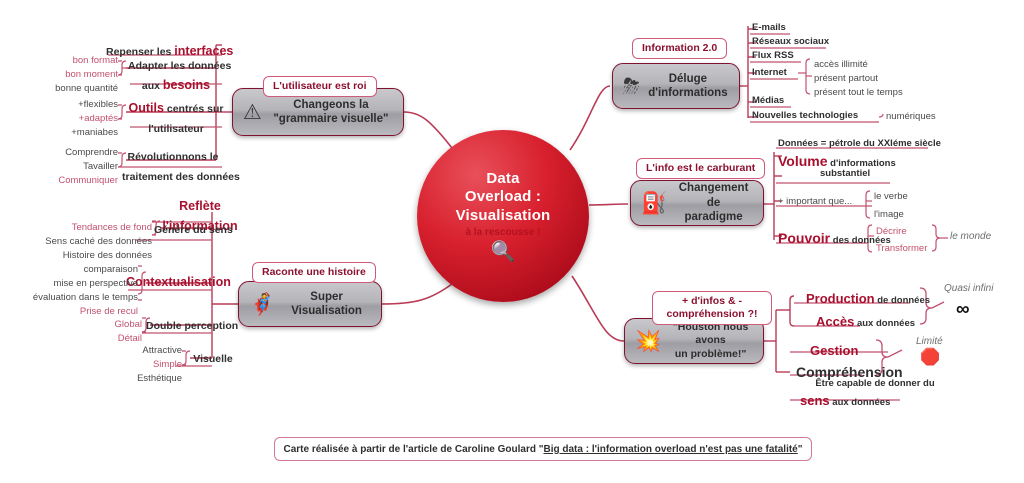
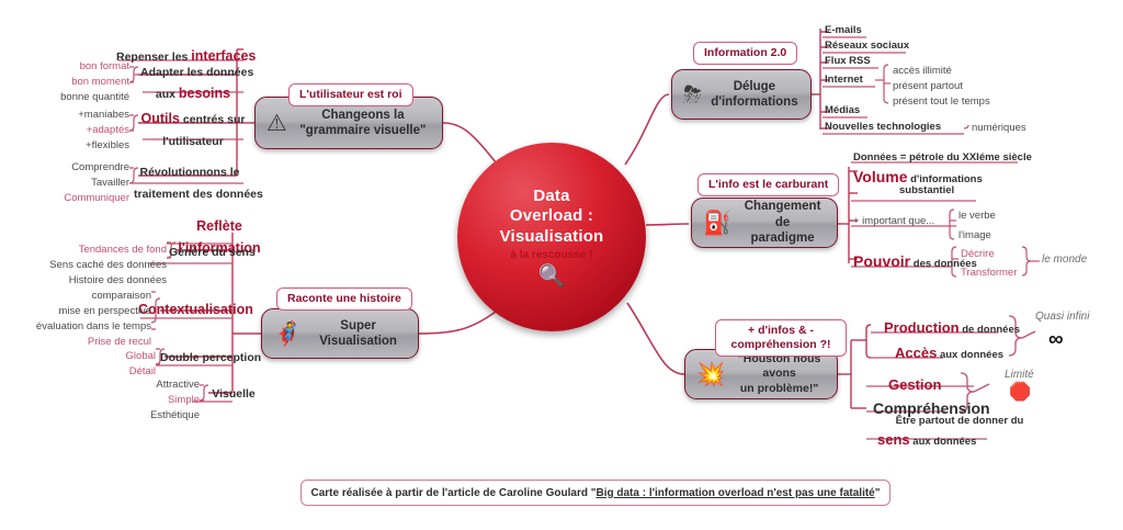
  Data
  Overload :
  Visualisation
  à la rescousse !
  🔍
  ⚠
  Changeons la
  "grammaire visuelle"
  L'utilisateur est roi
  Repenser les interfaces
  Adapter les données
  aux besoins
  bon format
  bon moment
  bonne quantité
  Outils centrés sur
  l'utilisateur
- +flexibles
+ +maniabes
  +adaptés
- +maniabes
+ +flexibles
  Révolutionnons le
  traitement des données
  Comprendre
  Tavailler
  Communiquer
  🦸
  Super
  Visualisation
  Raconte une histoire
  Reflète
  l'information
  Génère du sens
  Tendances de fond
  Sens caché des données
  Histoire des données
  Contextualisation
  comparaison
  mise en perspective
  évaluation dans le temps
  Prise de recul
  Double perception
  Global
  Détail
  Visuelle
  Attractive
  Simple
  Esthétique
  ⛈
  Déluge
  d'informations
  Information 2.0
  E-mails
  Réseaux sociaux
  Flux RSS
  Internet
  accès illimité
  présent partout
  présent tout le temps
  Médias
  Nouvelles technologies
  numériques
  ⛽
  Changement de
  paradigme
  L'info est le carburant
  Données = pétrole du XXIéme siècle
  Volume d'informations
  substantiel
  + important que...
  le verbe
  l'image
  Pouvoir des données
  Décrire
  Transformer
  le monde
  💥
  "Houston nous avons
  un problème!"
  + d'infos & -
  compréhension ?!
  Production de données
  Accès aux données
  Quasi infini
  ∞
  Gestion
  Compréhension
  Limité
  🛑
- Être capable de donner du
+ Être partout de donner du
  sens aux données
  Carte réalisée à partir de l'article de Caroline Goulard "
  Big data : l'information overload n'est pas une fatalité
  "
